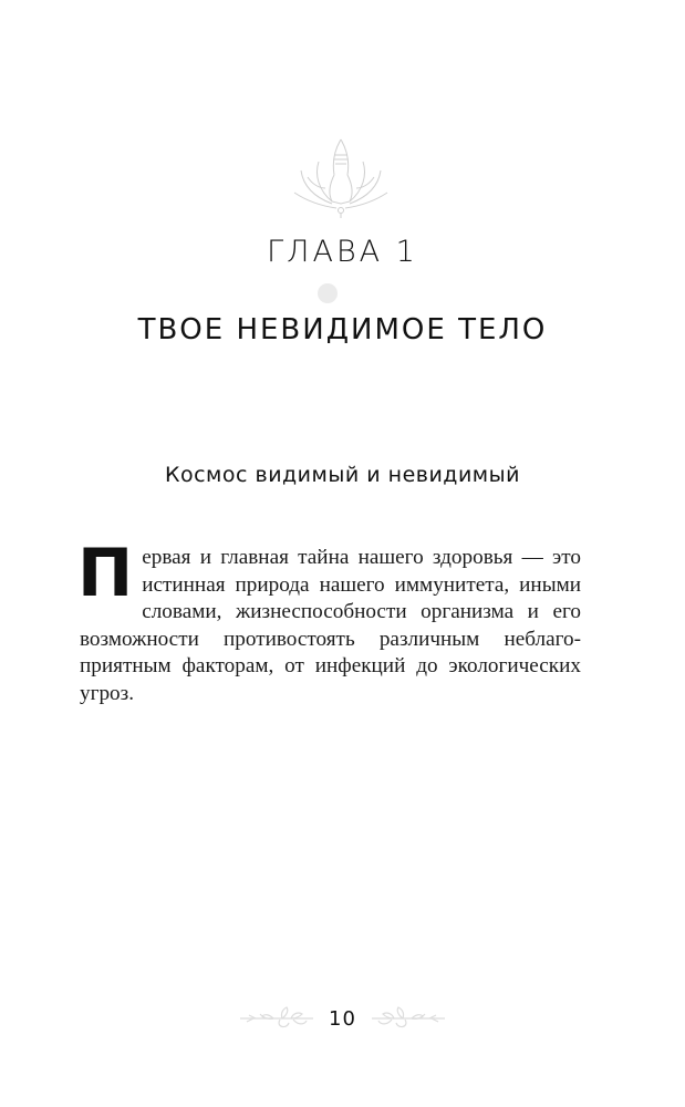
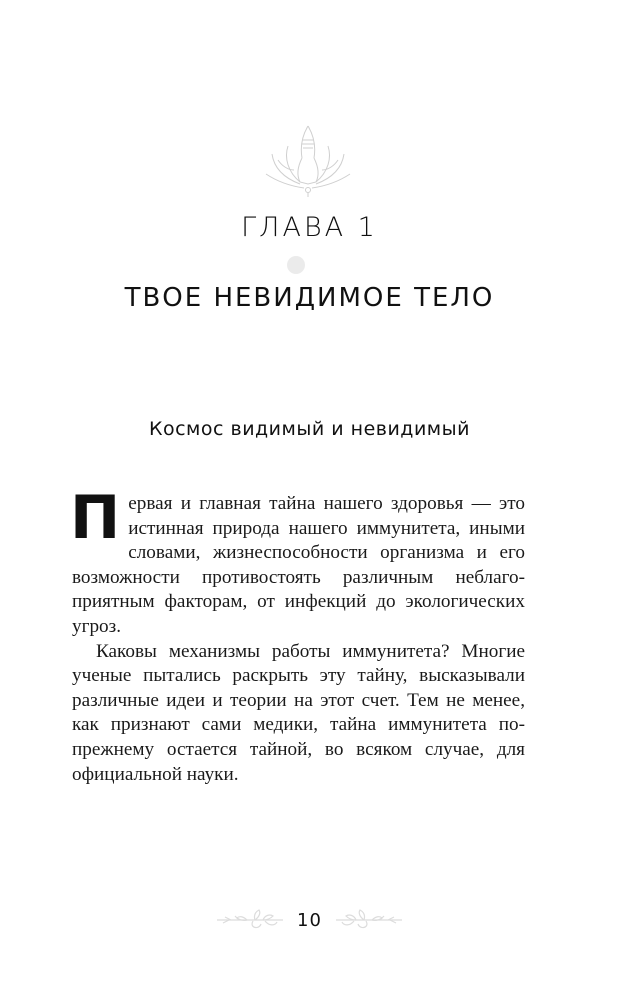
  ГЛАВА 1
  ТВОЕ НЕВИДИМОЕ ТЕЛО
  Космос видимый и невидимый
  П
  ервая и главная тайна нашего здоровья — это истинная природа нашего иммунитета, иными словами, жизнеспособности организма и его возможности противостоять различным неблаго­риятным факторам, от инфекций до экологических угроз.
+ Каковы механизмы работы иммунитета? Многие ученые пытались раскрыть эту тайну, высказывали различные идеи и теории на этот счет. Тем не ме­нее, как признают сами медики, тайна иммунитета по-прежнему остается тайной, во всяком случае, для официальной науки.
  10
